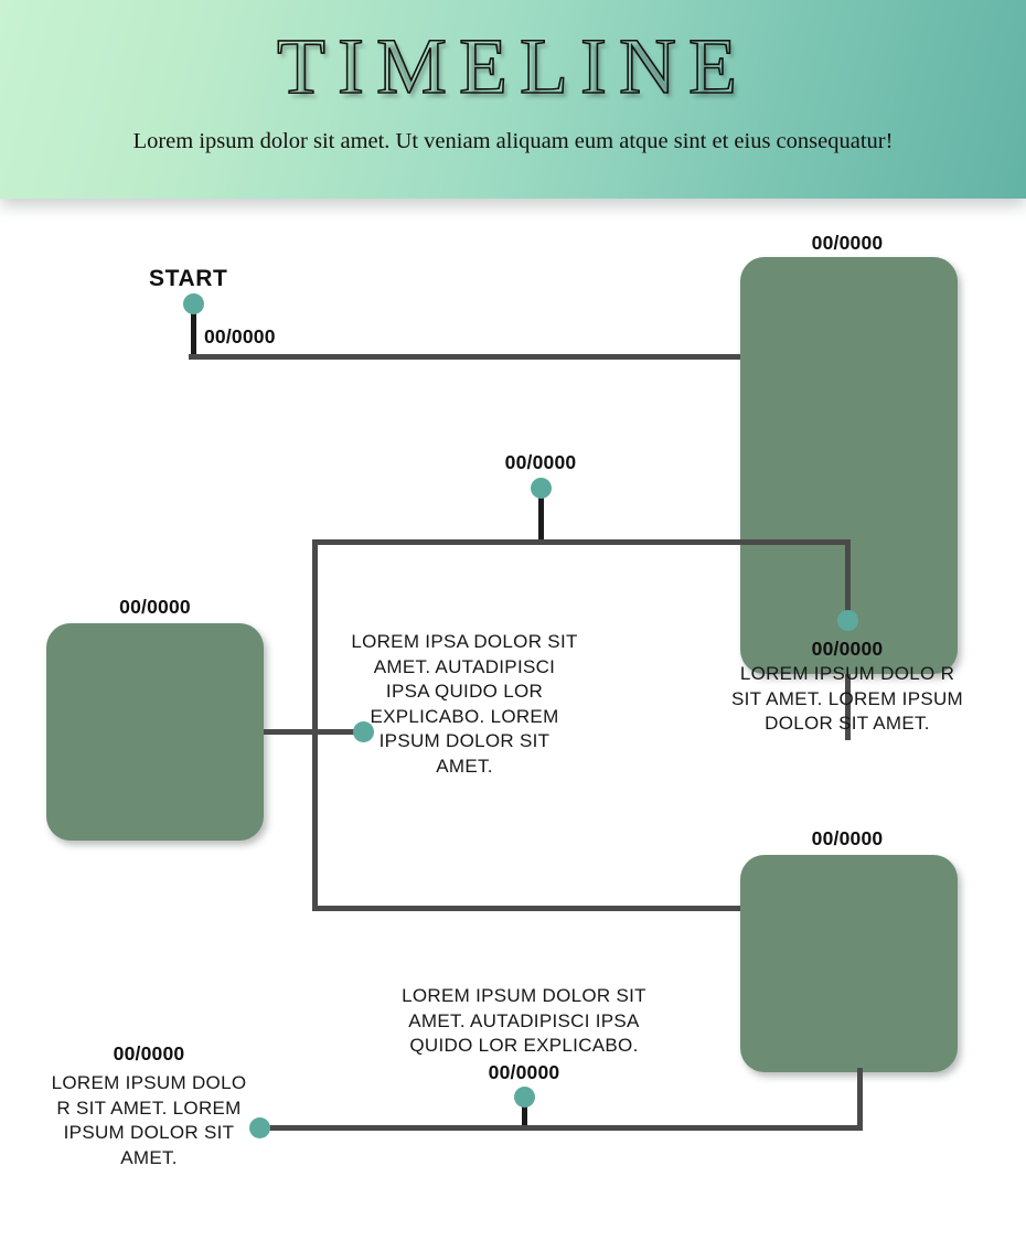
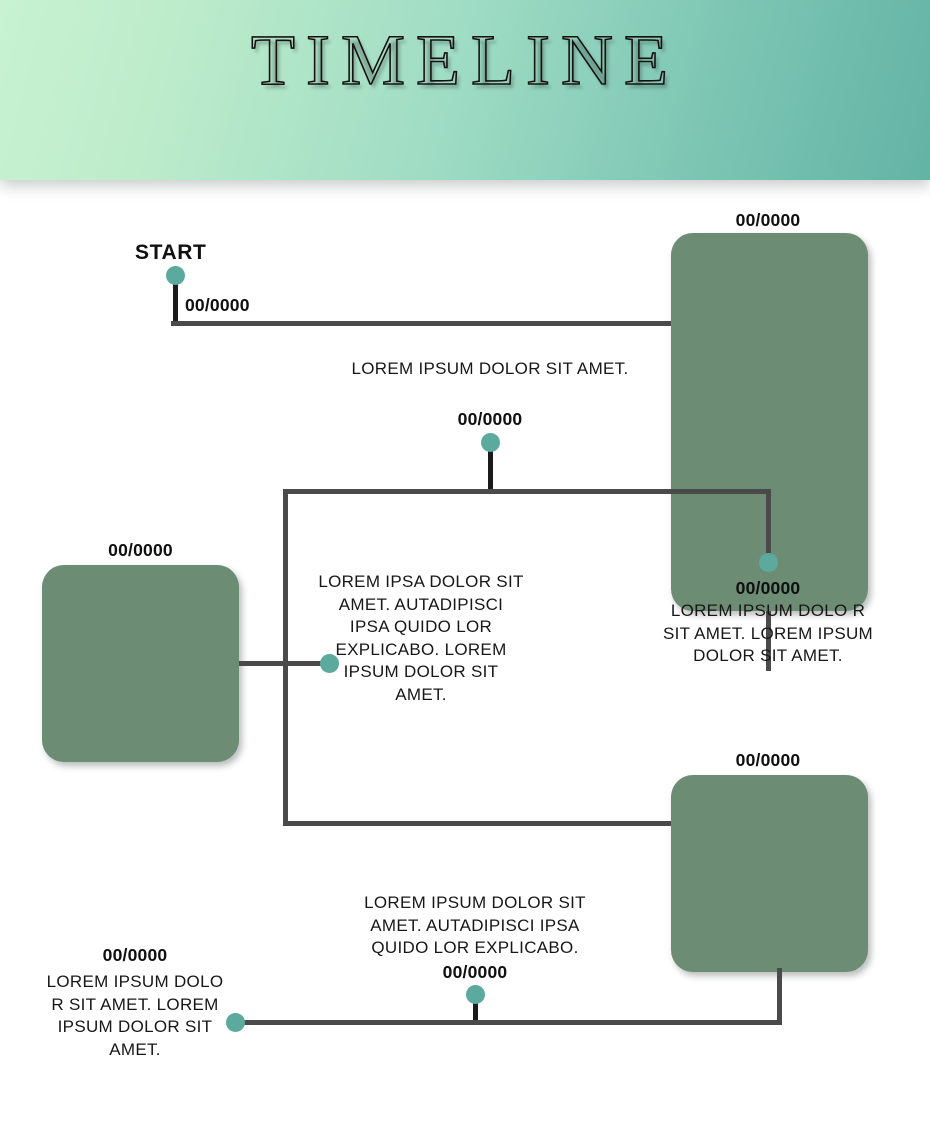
  TIMELINE
- Lorem ipsum dolor sit amet. Ut veniam aliquam eum atque sint et eius consequatur!
  START
  00/0000
  00/0000
+ LOREM IPSUM DOLOR SIT AMET.
  00/0000
  00/0000
  LOREM IPSUM DOLO R SIT AMET. LOREM IPSUM DOLOR SIT AMET.
  00/0000
  LOREM IPSA DOLOR SIT AMET. AUTADIPISCI IPSA QUIDO LOR EXPLICABO. LOREM IPSUM DOLOR SIT AMET.
  00/0000
  LOREM IPSUM DOLOR SIT AMET. AUTADIPISCI IPSA QUIDO LOR EXPLICABO.
  00/0000
  00/0000
  LOREM IPSUM DOLO R SIT AMET. LOREM IPSUM DOLOR SIT AMET.
